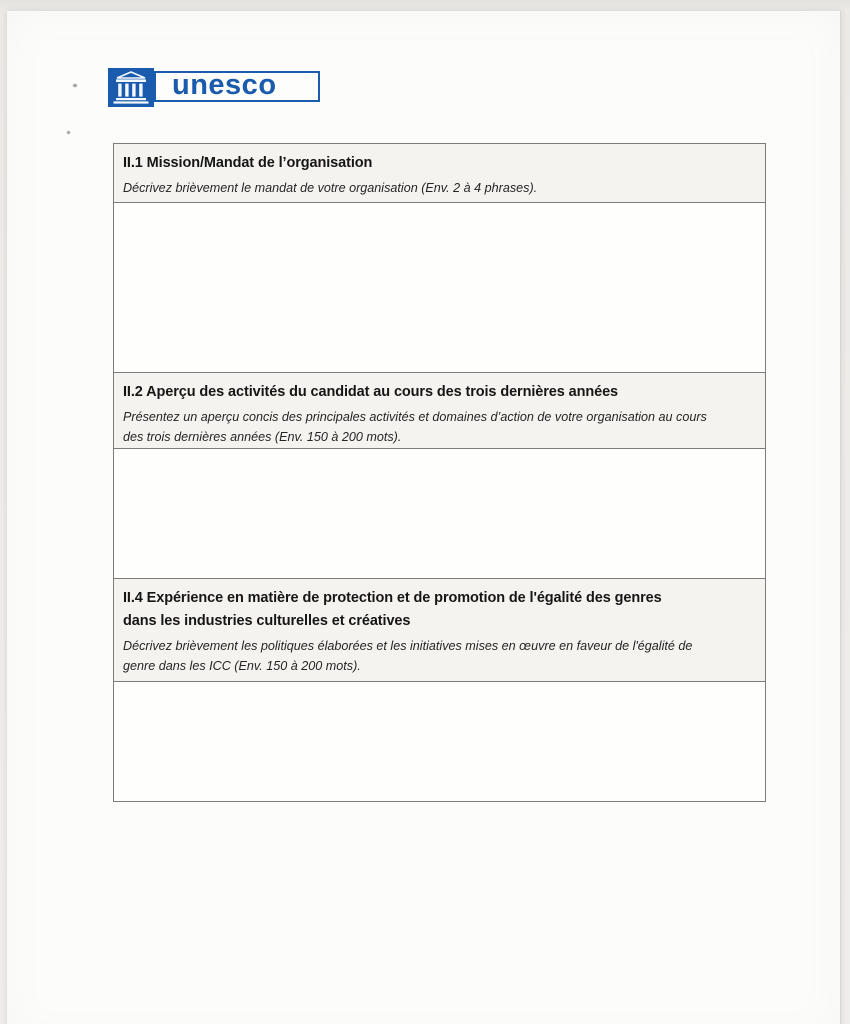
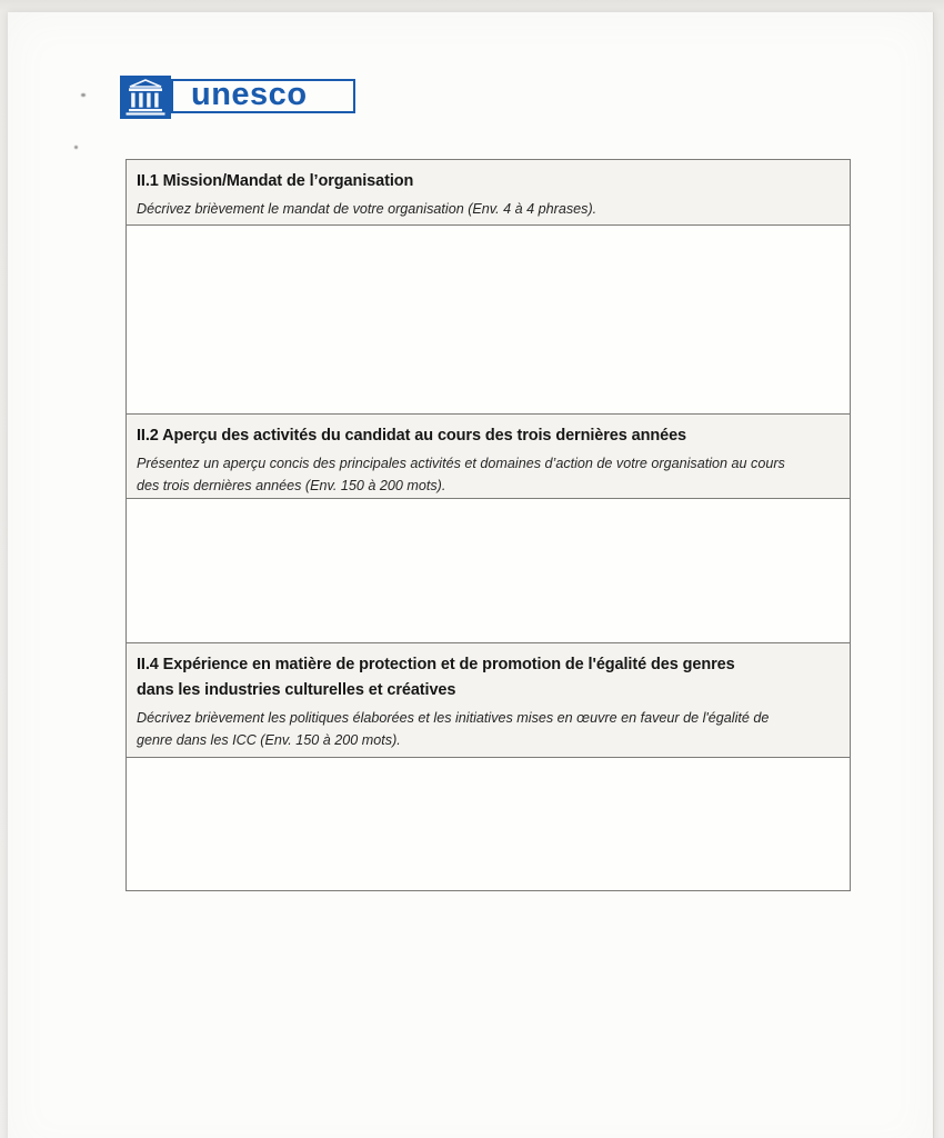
  unesco
  II.1 Mission/Mandat de l’organisation
- Décrivez brièvement le mandat de votre organisation (Env. 2 à 4 phrases).
+ Décrivez brièvement le mandat de votre organisation (Env. 4 à 4 phrases).
  II.2 Aperçu des activités du candidat au cours des trois dernières années
  Présentez un aperçu concis des principales activités et domaines d’action de votre organisation au cours
  des trois dernières années (Env. 150 à 200 mots).
  II.4 Expérience en matière de protection et de promotion de l'égalité des genres
  dans les industries culturelles et créatives
  Décrivez brièvement les politiques élaborées et les initiatives mises en œuvre en faveur de l'égalité de
  genre dans les ICC (Env. 150 à 200 mots).
